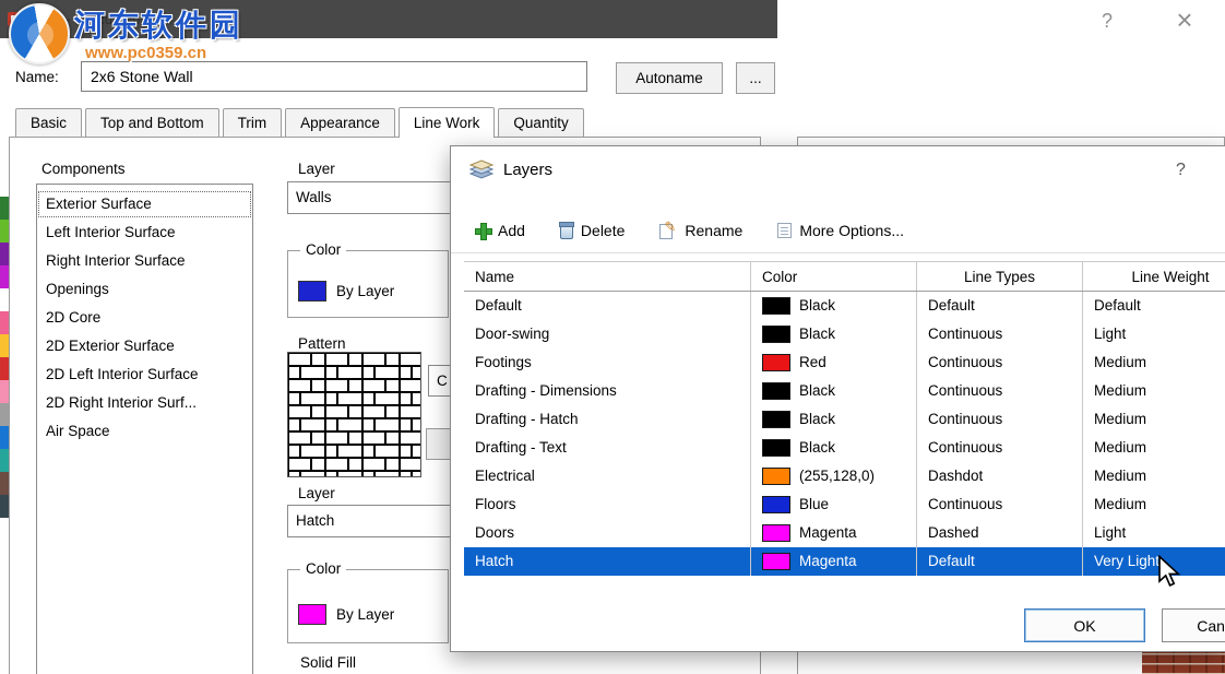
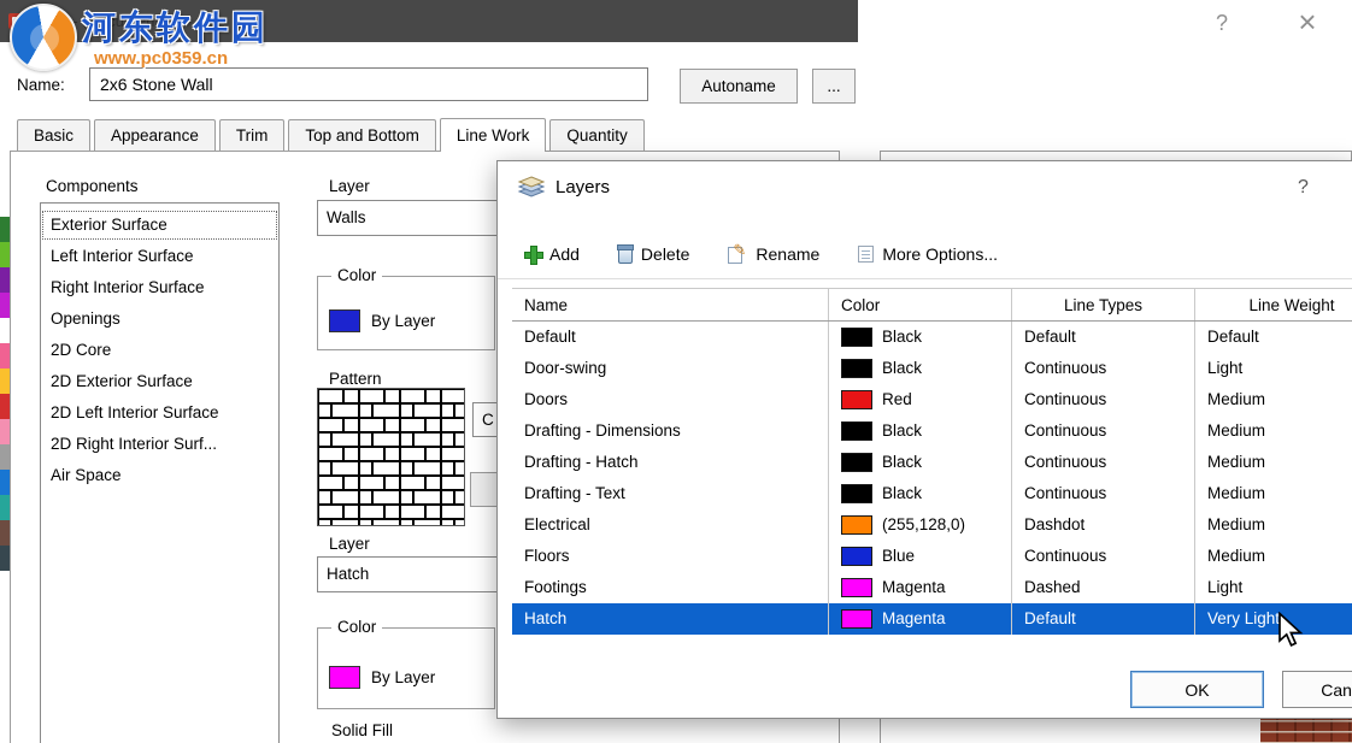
  - (Document)
  ?
  ×
  Name:
  2x6 Stone Wall
  Autoname
  ...
  Basic
- Top and Bottom
+ Appearance
  Trim
- Appearance
+ Top and Bottom
  Line Work
  Quantity
  Components
  Exterior Surface
  Left Interior Surface
  Right Interior Surface
  Openings
  2D Core
  2D Exterior Surface
  2D Left Interior Surface
  2D Right Interior Surf...
  Air Space
  Layer
  Walls
  Color
  By Layer
  Pattern
  C
  Layer
  Hatch
  Color
  By Layer
  Solid Fill
  Layers
  ?
  Add
  Delete
  Rename
  More Options...
  Name
  Color
  Line Types
  Line Weight
  Default
  Black
  Default
  Default
  Door-swing
  Black
  Continuous
  Light
- Footings
+ Doors
  Red
  Continuous
  Medium
  Drafting - Dimensions
  Black
  Continuous
  Medium
  Drafting - Hatch
  Black
  Continuous
  Medium
  Drafting - Text
  Black
  Continuous
  Medium
  Electrical
  (255,128,0)
  Dashdot
  Medium
  Floors
  Blue
  Continuous
  Medium
- Doors
+ Footings
  Magenta
  Dashed
  Light
  Hatch
  Magenta
  Default
  Very Light
  OK
  河东软件园
  www.pc0359.cn
